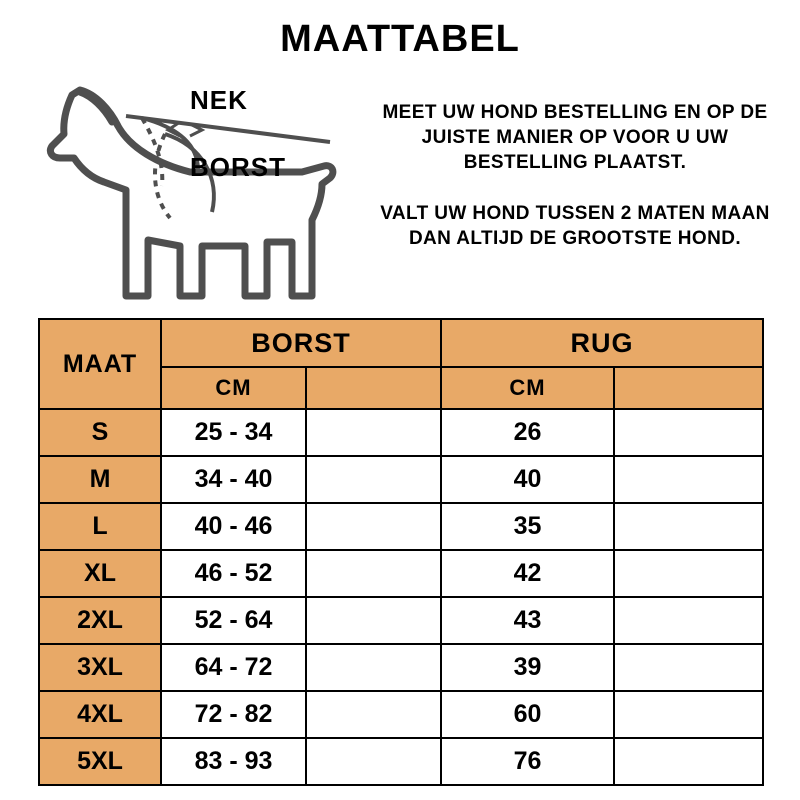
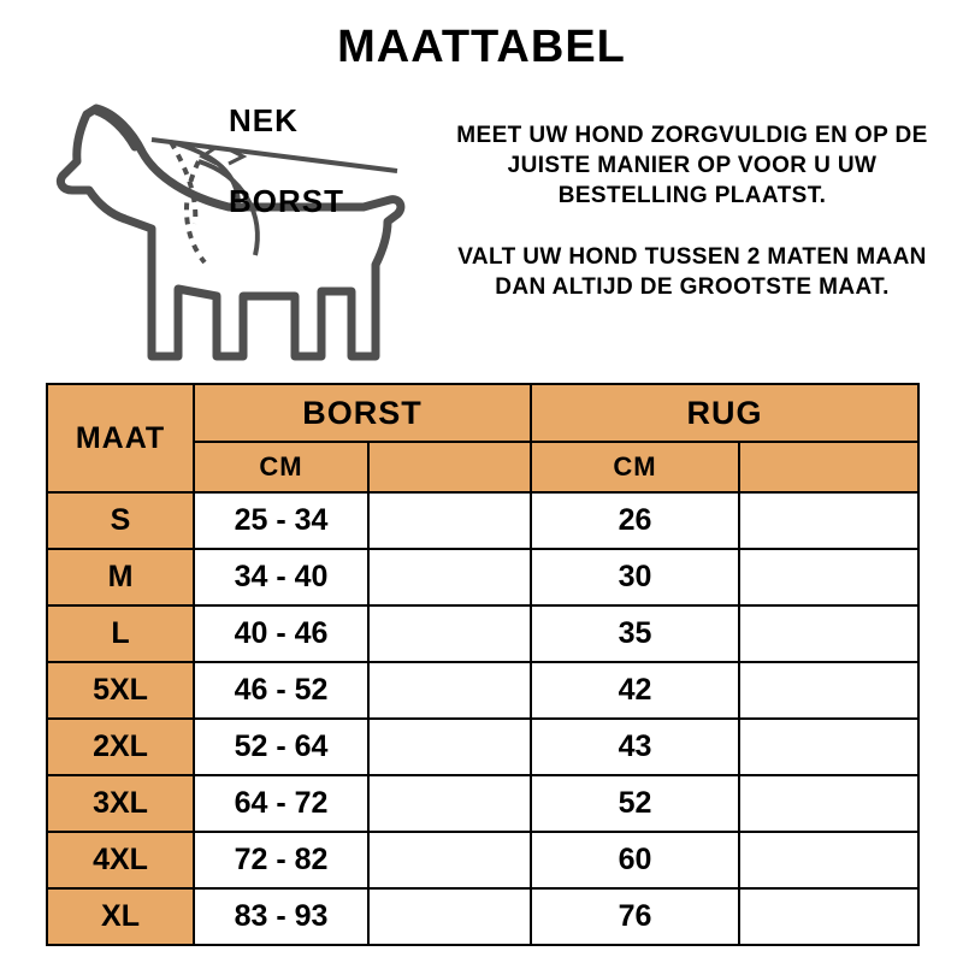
  MAATTABEL
  NEK
  BORST
- MEET UW HOND BESTELLING EN OP DE JUISTE MANIER OP VOOR U UW BESTELLING PLAATST.
+ MEET UW HOND ZORGVULDIG EN OP DE JUISTE MANIER OP VOOR U UW BESTELLING PLAATST.
- VALT UW HOND TUSSEN 2 MATEN MAAN DAN ALTIJD DE GROOTSTE HOND.
+ VALT UW HOND TUSSEN 2 MATEN MAAN DAN ALTIJD DE GROOTSTE MAAT.
  MAAT	BORST	RUG
  CM		CM
  S	25 - 34		26
- M	34 - 40		40
+ M	34 - 40		30
  L	40 - 46		35
- XL	46 - 52		42
+ 5XL	46 - 52		42
  2XL	52 - 64		43
- 3XL	64 - 72		39
+ 3XL	64 - 72		52
  4XL	72 - 82		60
- 5XL	83 - 93		76
+ XL	83 - 93		76
